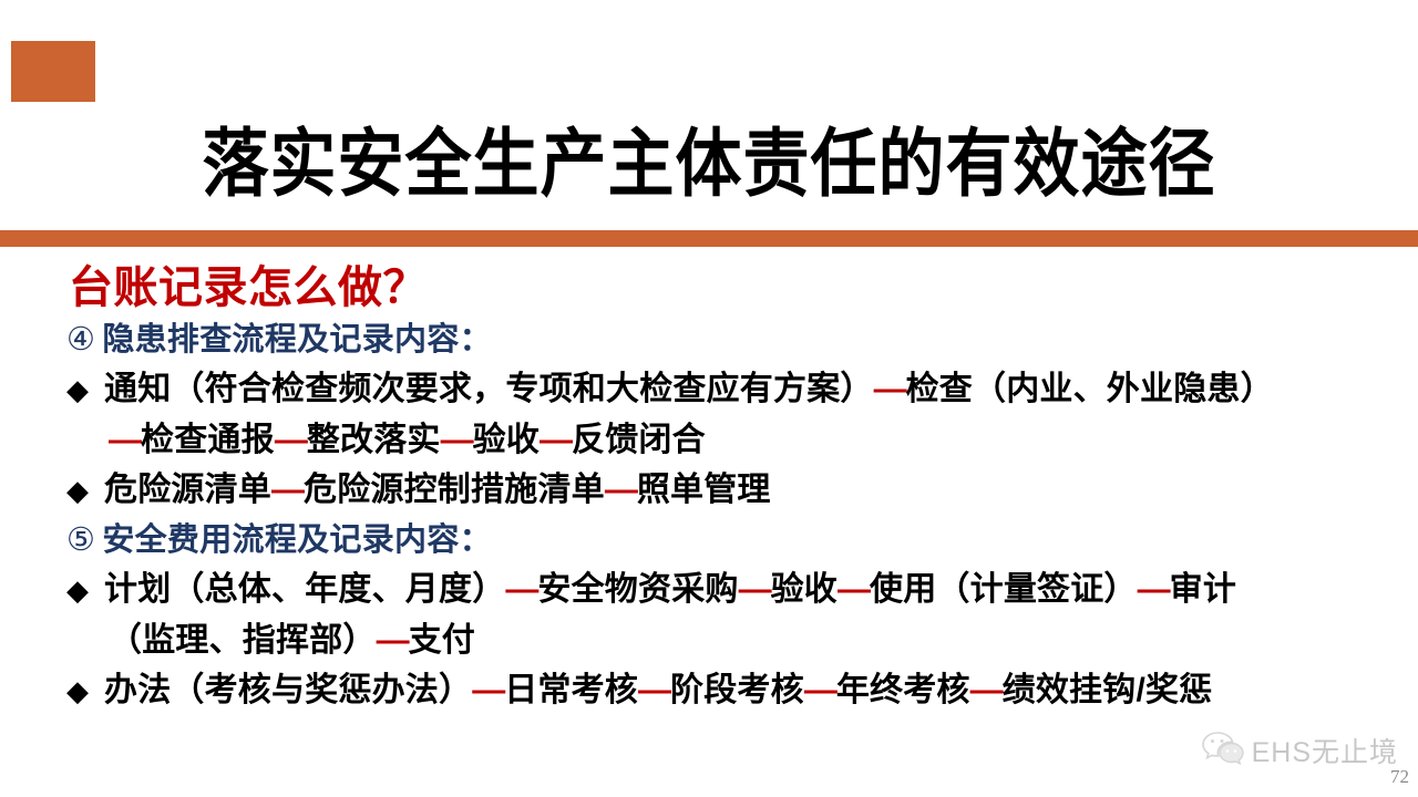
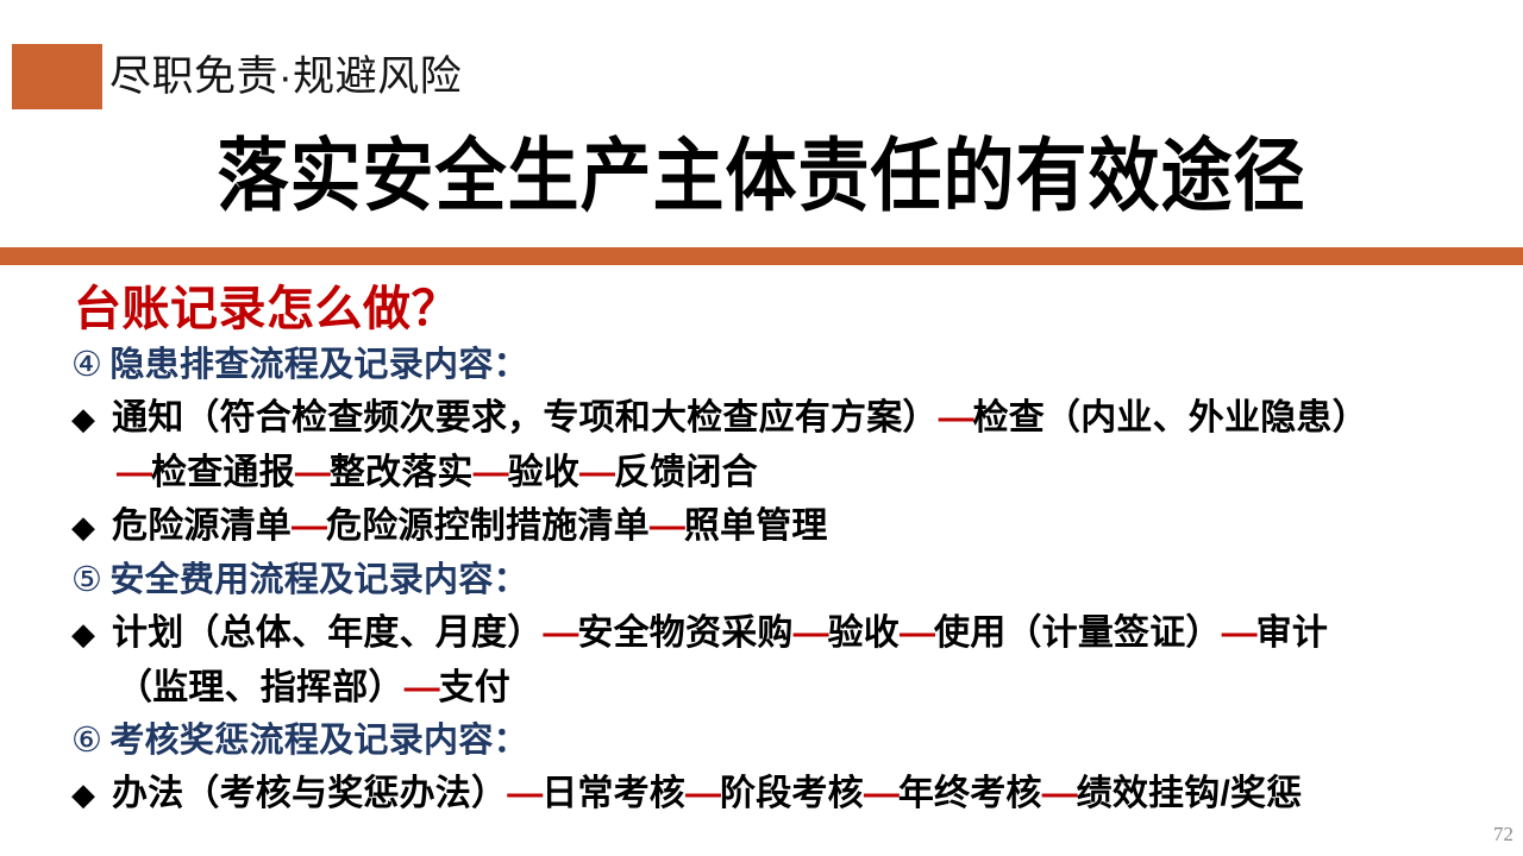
+ 尽职免责·规避风险
  落实安全生产主体责任的有效途径
  台账记录怎么做？
  ④ 隐患排查流程及记录内容：
  ◆ 通知（符合检查频次要求，专项和大检查应有方案）—检查（内业、外业隐患）
  —检查通报—整改落实—验收—反馈闭合
  ◆ 危险源清单—危险源控制措施清单—照单管理
  ⑤ 安全费用流程及记录内容：
  ◆ 计划（总体、年度、月度）—安全物资采购—验收—使用（计量签证）—审计
  （监理、指挥部）—支付
+ ⑥ 考核奖惩流程及记录内容：
  ◆ 办法（考核与奖惩办法）—日常考核—阶段考核—年终考核—绩效挂钩/奖惩
- EHS无止境
  72
